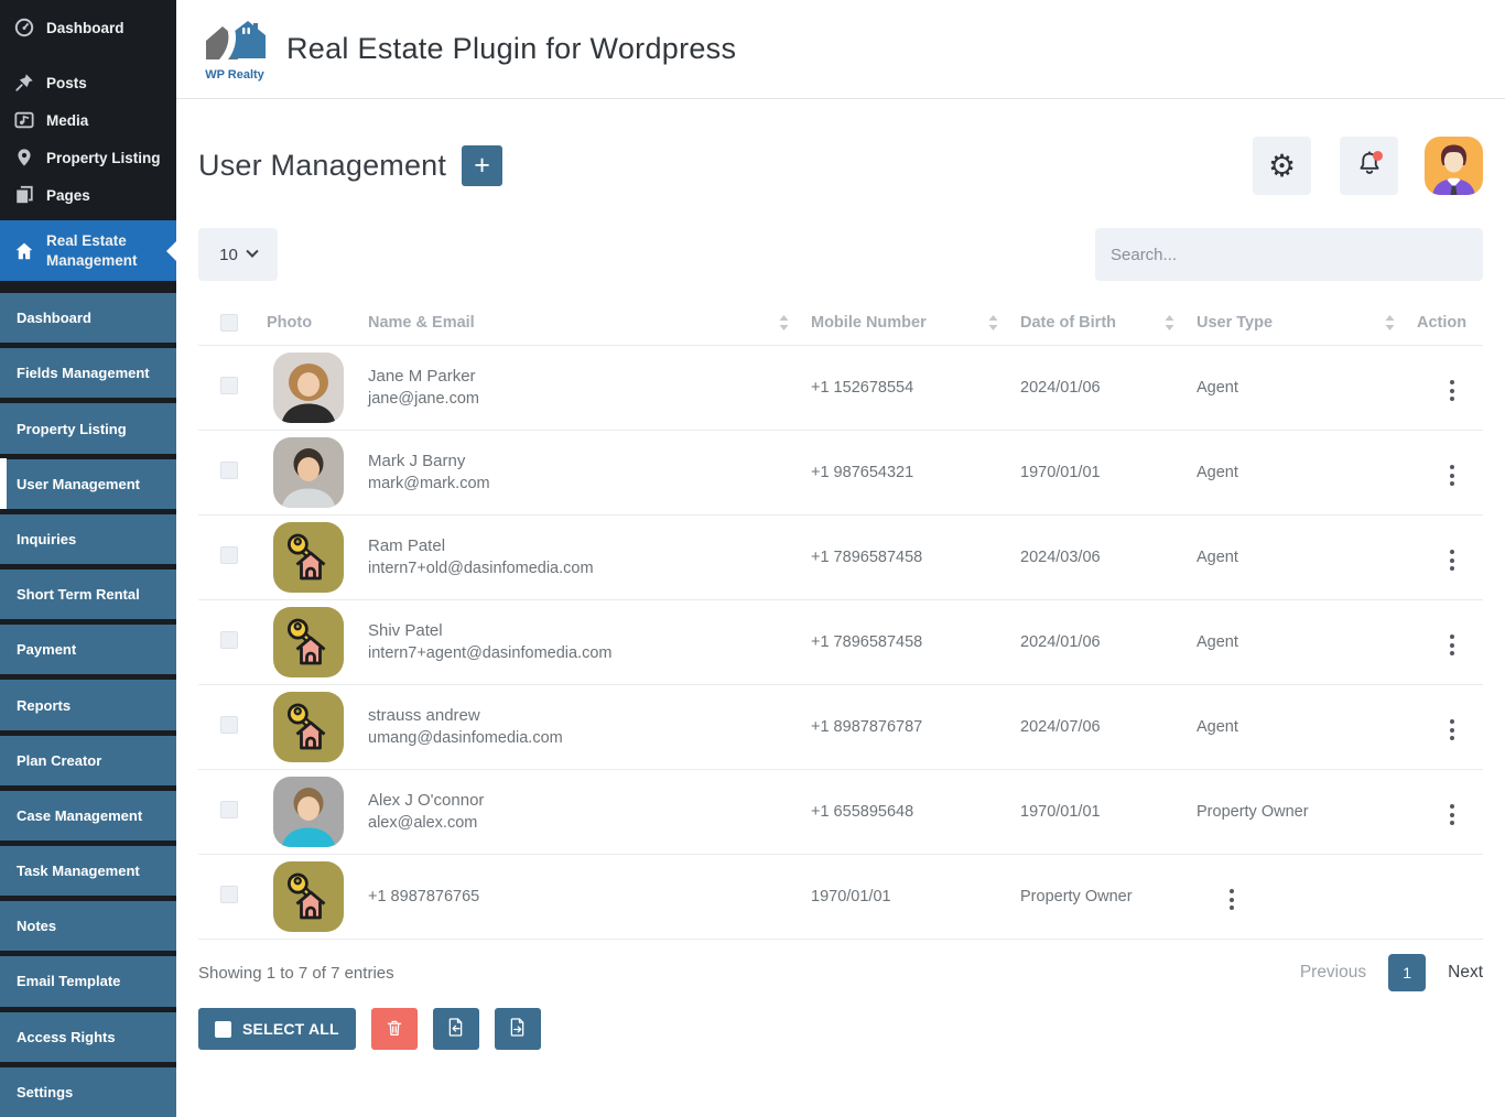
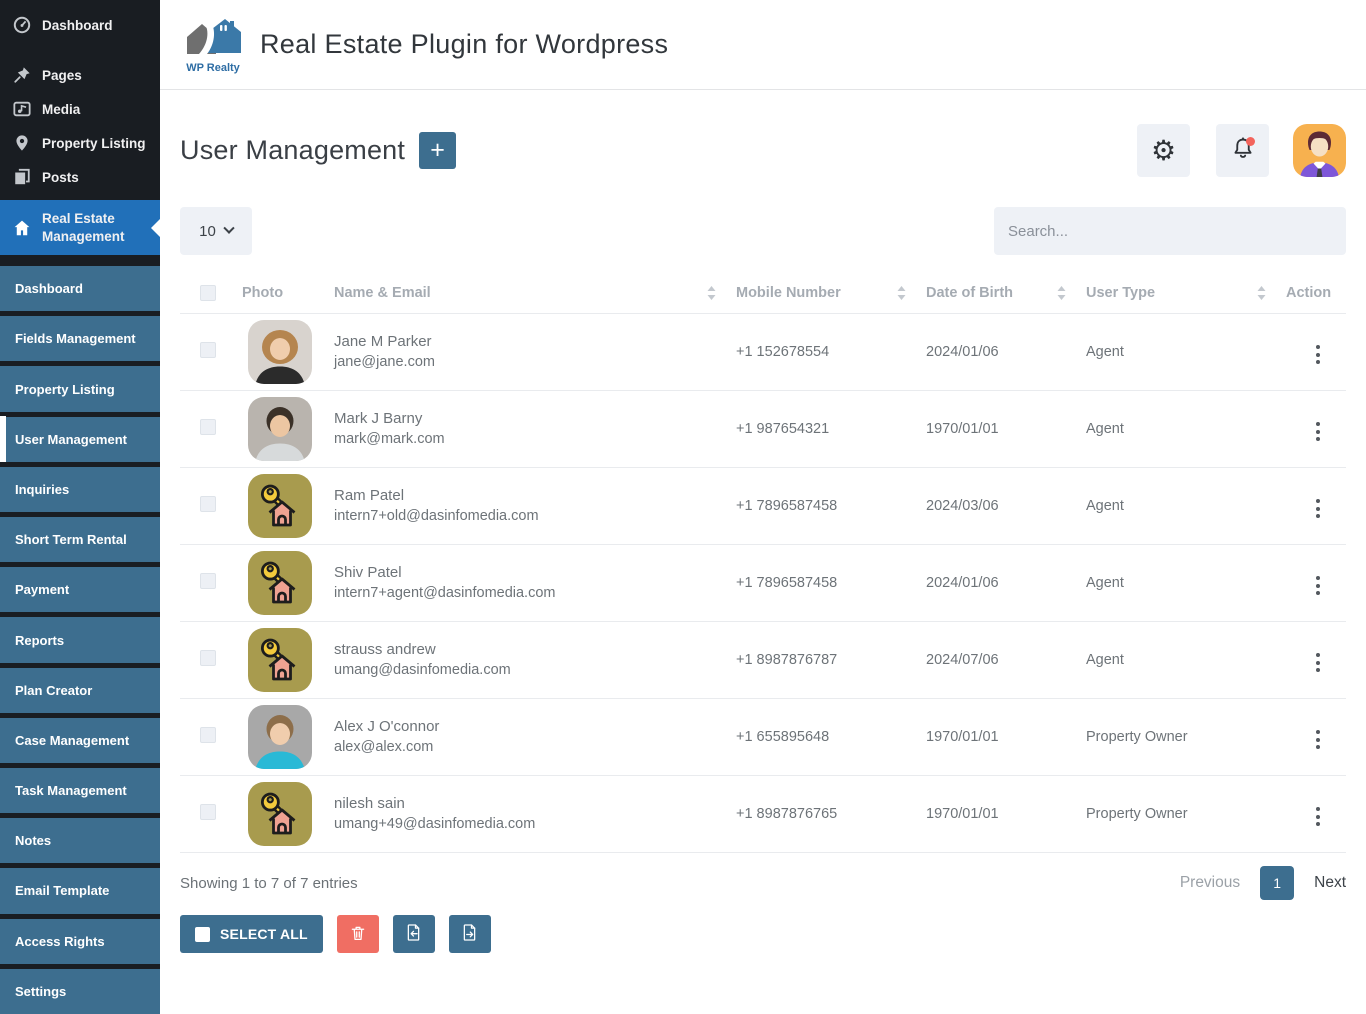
  Dashboard
- Posts
+ Pages
  Media
  Property Listing
- Pages
+ Posts
  Real Estate Management
  Dashboard
  Fields Management
  Property Listing
  User Management
  Inquiries
  Short Term Rental
  Payment
  Reports
  Plan Creator
  Case Management
  Task Management
  Notes
  Email Template
  Access Rights
  Settings
  WP Realty
  Real Estate Plugin for Wordpress
  User Management
  +
  ⚙
  10
  Search...
  Photo
  Name & Email
  Mobile Number
  Date of Birth
  User Type
  Action
  Jane M Parker
  jane@jane.com
  +1 152678554
  2024/01/06
  Agent
  Mark J Barny
  mark@mark.com
  +1 987654321
  1970/01/01
  Agent
  Ram Patel
  intern7+old@dasinfomedia.com
  +1 7896587458
  2024/03/06
  Agent
  Shiv Patel
  intern7+agent@dasinfomedia.com
  +1 7896587458
  2024/01/06
  Agent
  strauss andrew
  umang@dasinfomedia.com
  +1 8987876787
  2024/07/06
  Agent
  Alex J O'connor
  alex@alex.com
  +1 655895648
  1970/01/01
  Property Owner
+ nilesh sain
+ umang+49@dasinfomedia.com
  +1 8987876765
  1970/01/01
  Property Owner
  Showing 1 to 7 of 7 entries
  Previous
  1
  Next
  SELECT ALL
